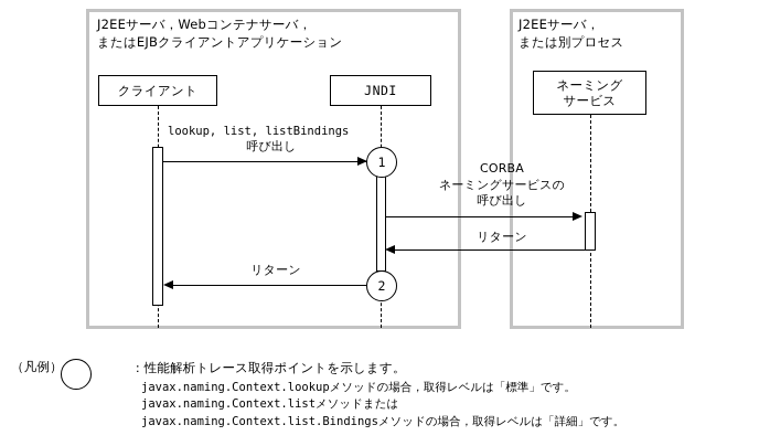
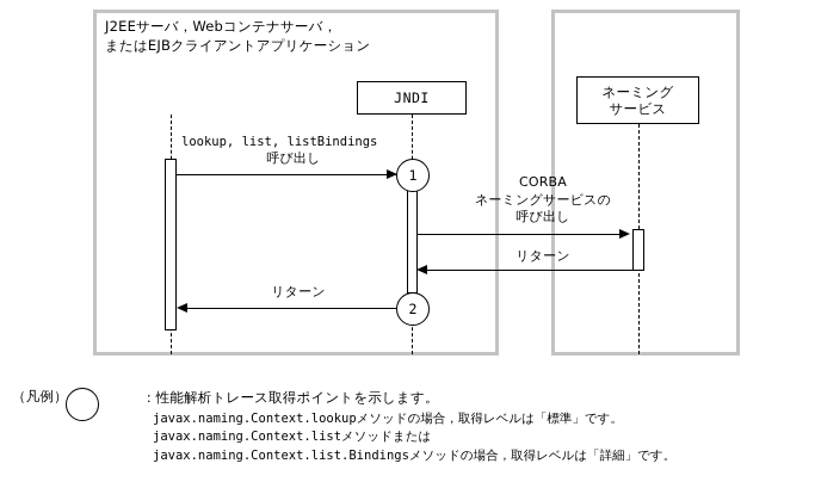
  J2EEサーバ，Webコンテナサーバ，
  またはEJBクライアントアプリケーション
- J2EEサーバ，
- または別プロセス
- クライアント
  JNDI
  ネーミング
  サービス
  lookup, list, listBindings
  呼び出し
  1
  CORBA
  ネーミングサービスの
  呼び出し
  リターン
  リターン
  2
  （凡例）
  ：性能解析トレース取得ポイントを示します。
  javax.naming.Context.lookupメソッドの場合，取得レベルは「標準」です。
  javax.naming.Context.listメソッドまたは
  javax.naming.Context.list.Bindingsメソッドの場合，取得レベルは「詳細」です。
